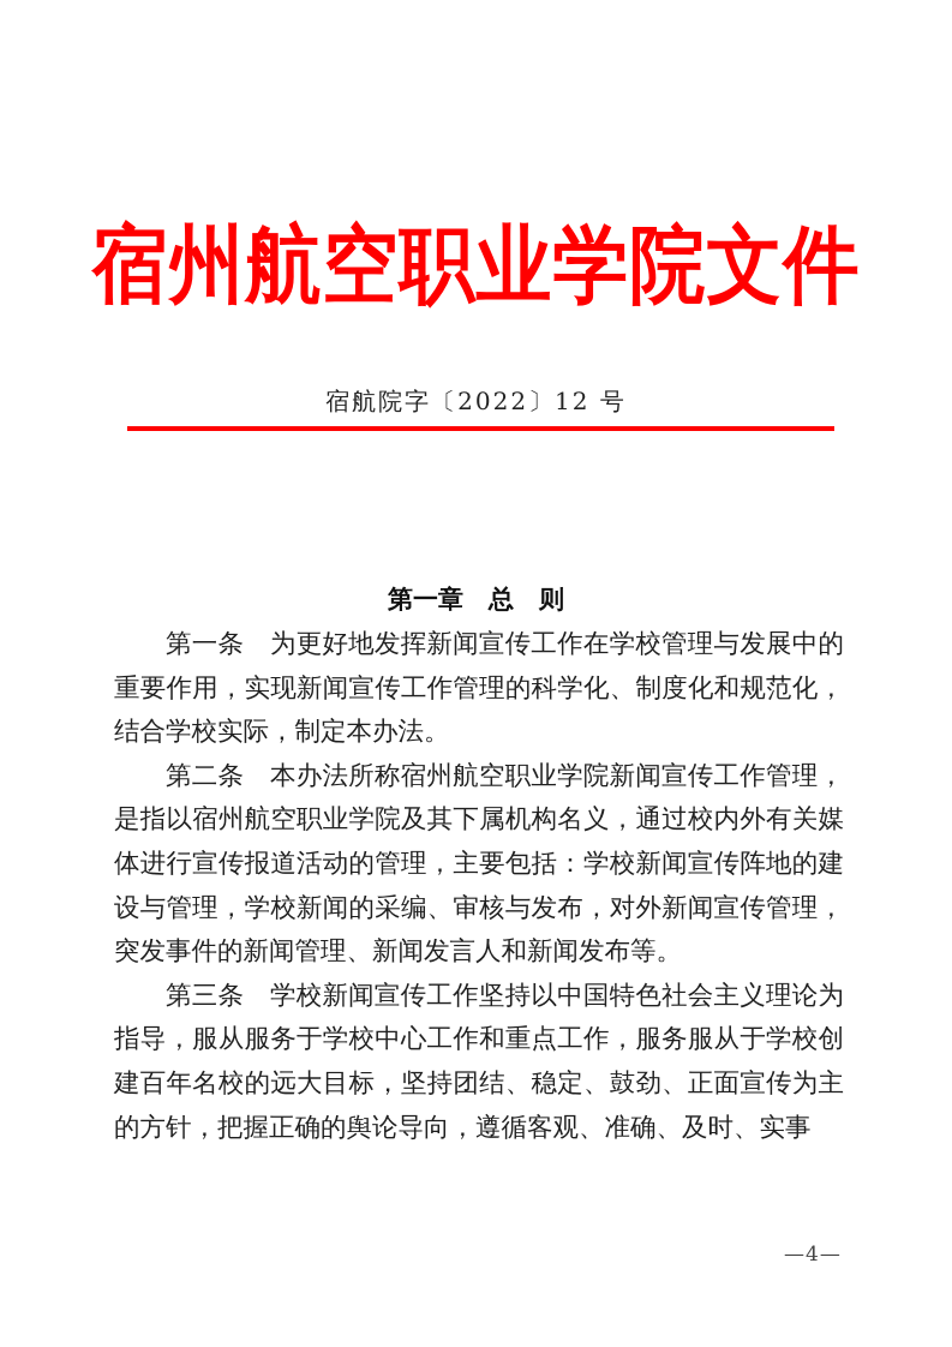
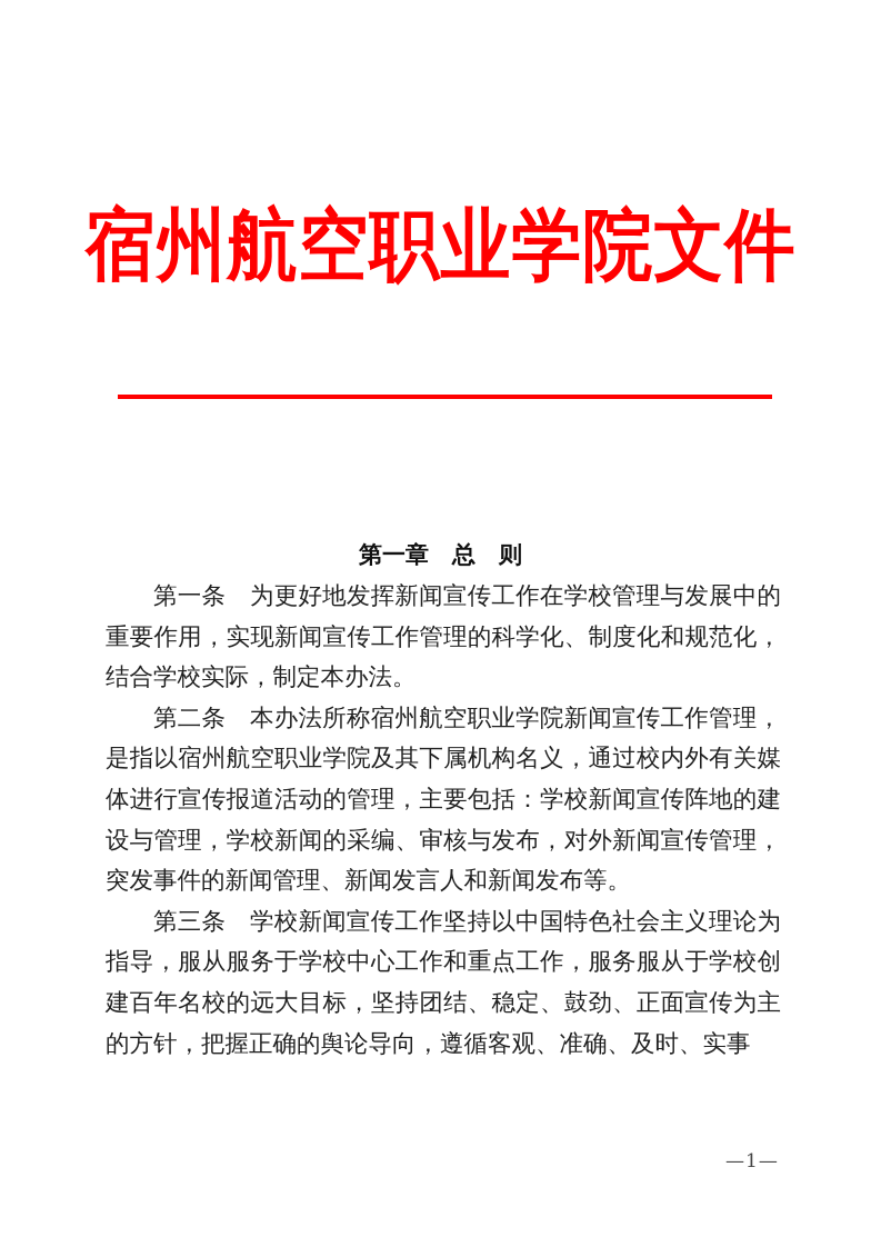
  宿州航空职业学院文件
- 宿航院字〔2022〕12 号
  第一章 总 则
  第一条 为更好地发挥新闻宣传工作在学校管理与发展中的重要作用，实现新闻宣传工作管理的科学化、制度化和规范化，结合学校实际，制定本办法。
  第二条 本办法所称宿州航空职业学院新闻宣传工作管理，是指以宿州航空职业学院及其下属机构名义，通过校内外有关媒体进行宣传报道活动的管理，主要包括：学校新闻宣传阵地的建设与管理，学校新闻的采编、审核与发布，对外新闻宣传管理，突发事件的新闻管理、新闻发言人和新闻发布等。
  第三条 学校新闻宣传工作坚持以中国特色社会主义理论为指导，服从服务于学校中心工作和重点工作，服务服从于学校创建百年名校的远大目标，坚持团结、稳定、鼓劲、正面宣传为主的方针，把握正确的舆论导向，遵循客观、准确、及时、实事
- —4—
+ —1—
